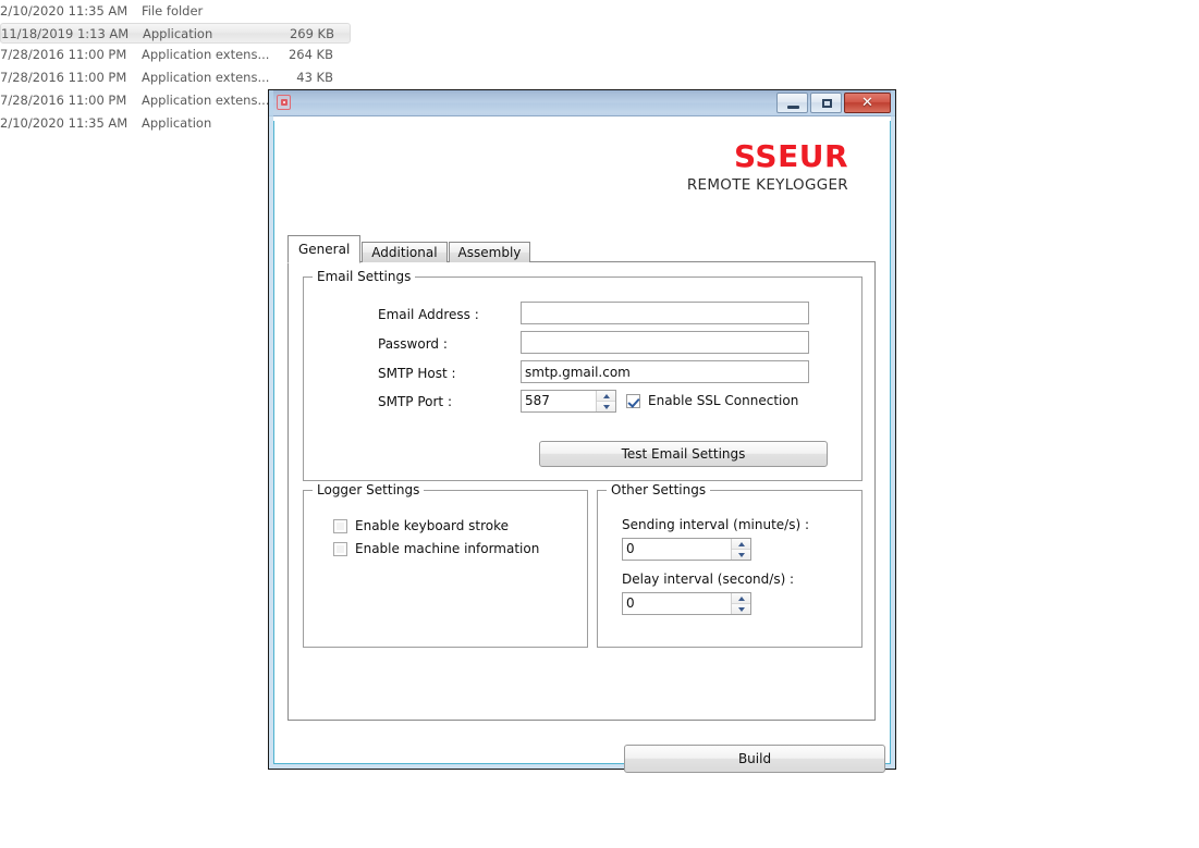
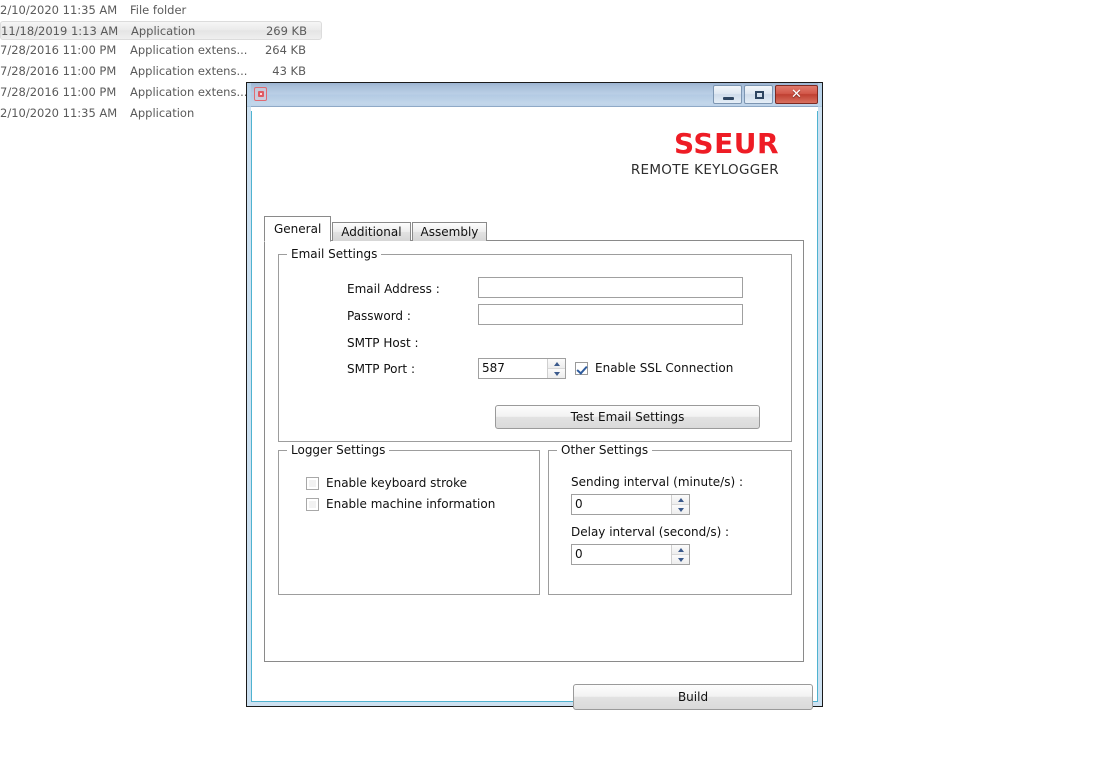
  2/10/2020 11:35 AM File folder
  11/18/2019 1:13 AM Application 269 KB
  7/28/2016 11:00 PM Application extens... 264 KB
  7/28/2016 11:00 PM Application extens... 43 KB
  7/28/2016 11:00 PM Application extens..
  2/10/2020 11:35 AM Application
  ✕
  SSEUR
  REMOTE KEYLOGGER
  General
  Additional
  Assembly
  Email Settings
  Email Address :
  Password :
  SMTP Host :
- smtp.gmail.com
  SMTP Port :
  587
  Enable SSL Connection
  Test Email Settings
  Logger Settings
  Enable keyboard stroke
  Enable machine information
  Other Settings
  Sending interval (minute/s) :
  0
  Delay interval (second/s) :
  0
  Build
